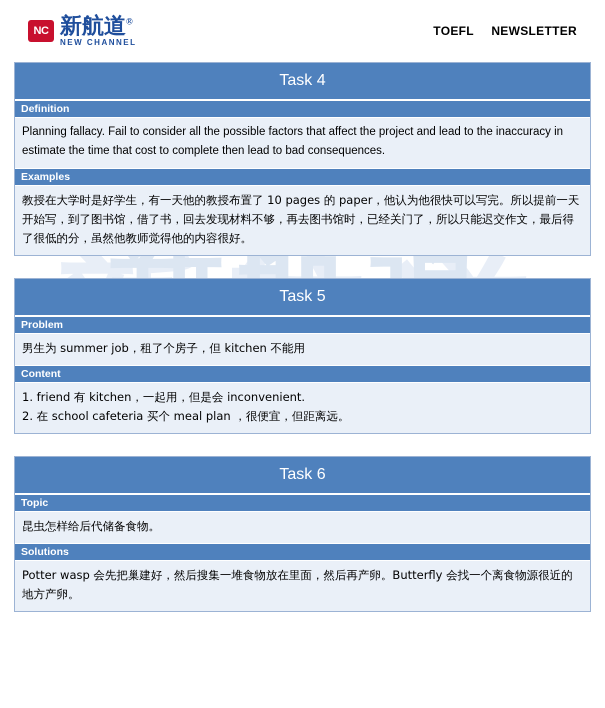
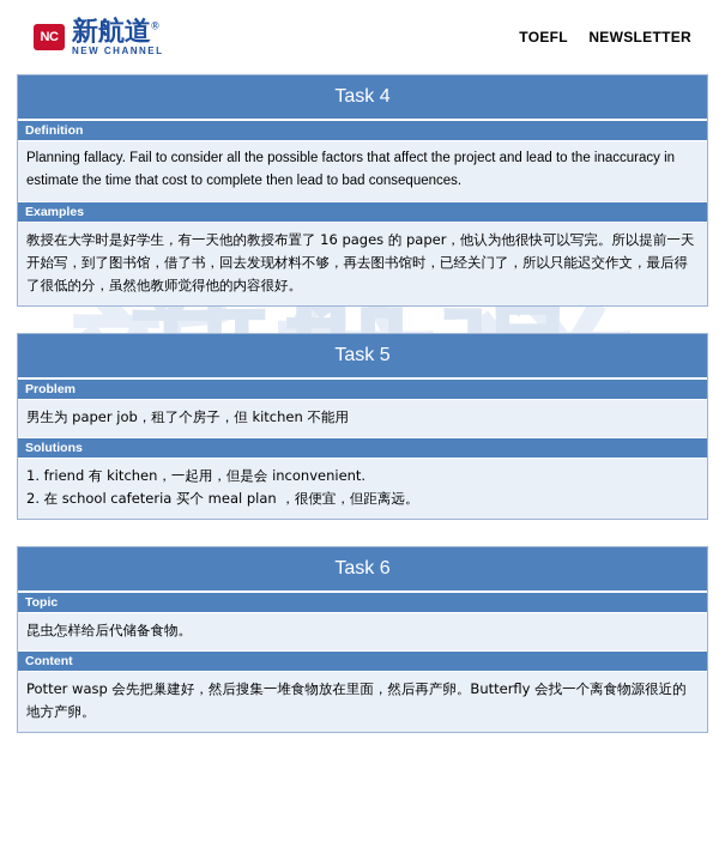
  新航道
  NC
  新航道®
  NEW CHANNEL
  TOEFL NEWSLETTER
  Task 4
  Definition
  Planning fallacy. Fail to consider all the possible factors that affect the project and lead to the inaccuracy in estimate the time that cost to complete then lead to bad consequences.
  Examples
- 教授在大学时是好学生，有一天他的教授布置了 10 pages 的 paper，他认为他很快可以写完。所以提前一天开始写，到了图书馆，借了书，回去发现材料不够，再去图书馆时，已经关门了，所以只能迟交作文，最后得了很低的分，虽然他教师觉得他的内容很好。
+ 教授在大学时是好学生，有一天他的教授布置了 16 pages 的 paper，他认为他很快可以写完。所以提前一天开始写，到了图书馆，借了书，回去发现材料不够，再去图书馆时，已经关门了，所以只能迟交作文，最后得了很低的分，虽然他教师觉得他的内容很好。
  Task 5
  Problem
- 男生为 summer job，租了个房子，但 kitchen 不能用
+ 男生为 paper job，租了个房子，但 kitchen 不能用
- Content
+ Solutions
  1. friend 有 kitchen，一起用，但是会 inconvenient.
  2. 在 school cafeteria 买个 meal plan ，很便宜，但距离远。
  Task 6
  Topic
  昆虫怎样给后代储备食物。
- Solutions
+ Content
  Potter wasp 会先把巢建好，然后搜集一堆食物放在里面，然后再产卵。Butterfly 会找一个离食物源很近的地方产卵。
